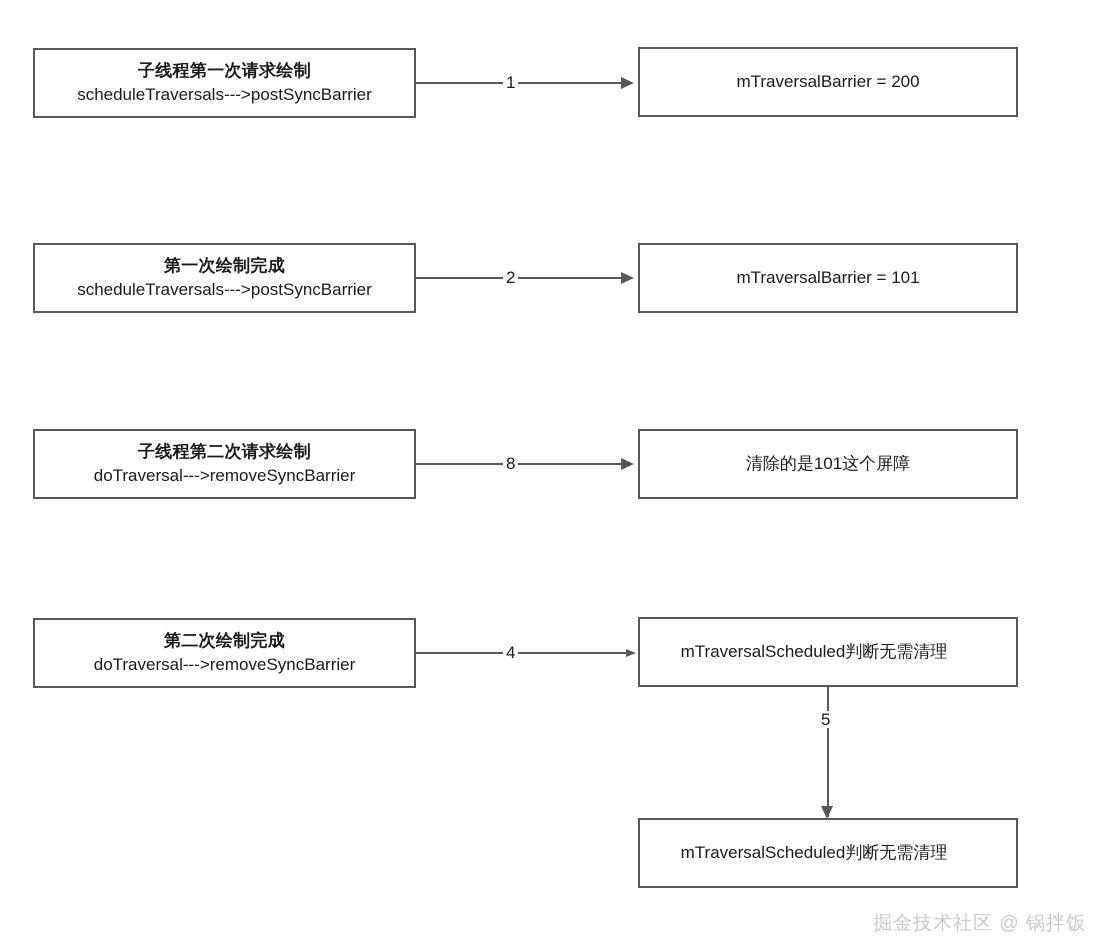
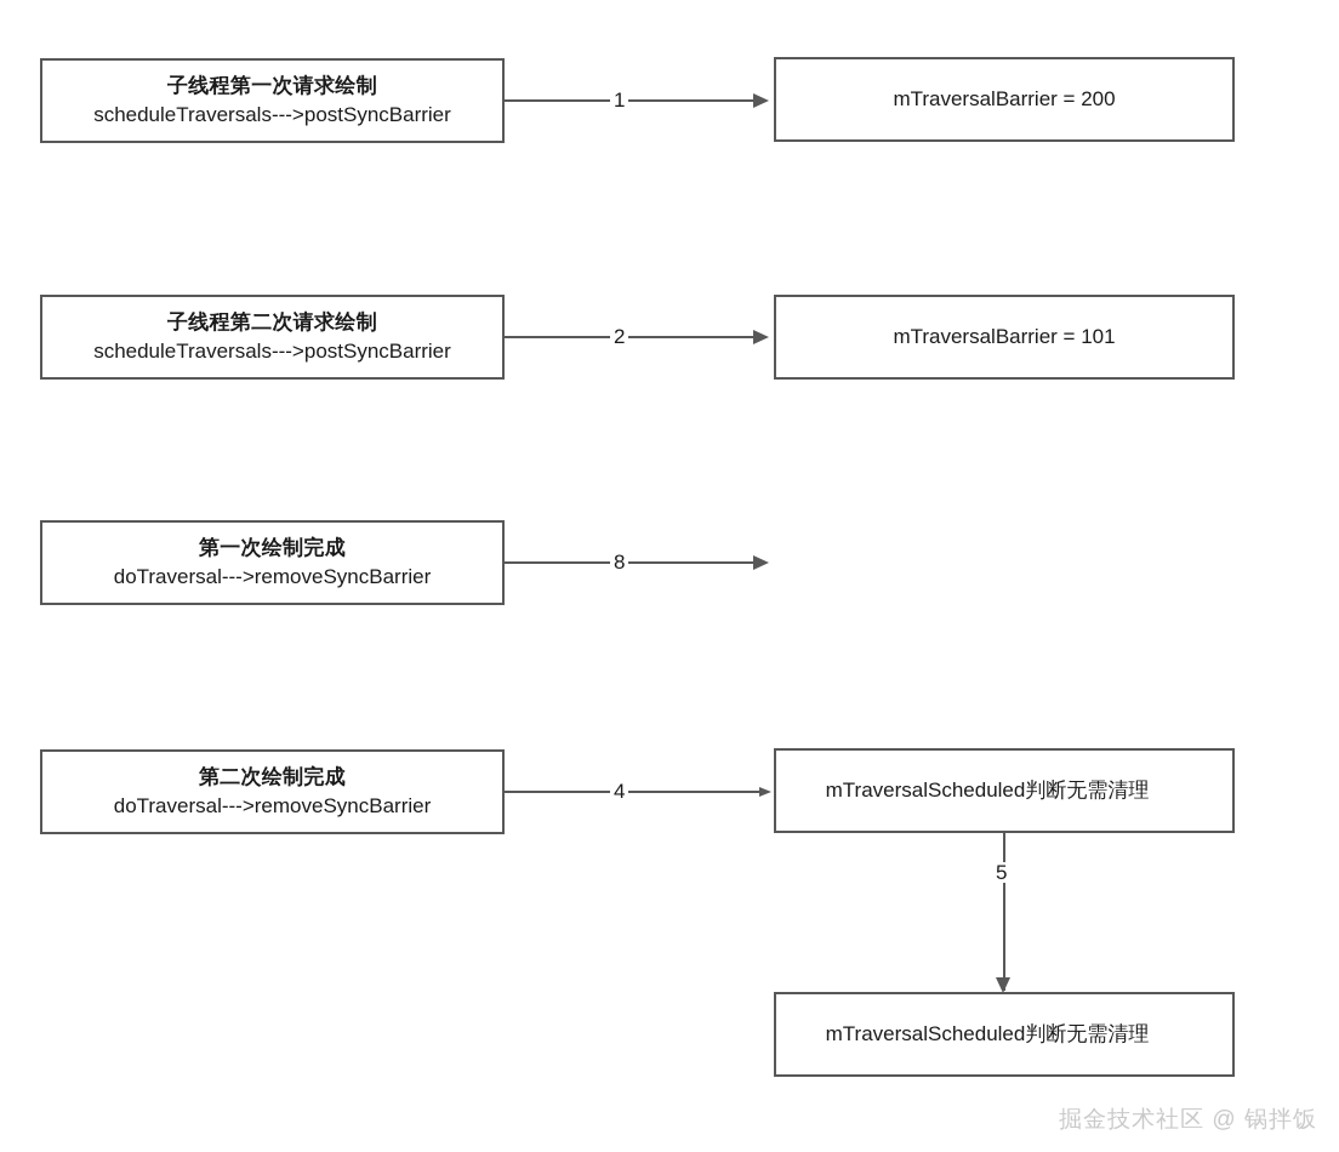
  子线程第一次请求绘制
  scheduleTraversals--->postSyncBarrier
  1
  mTraversalBarrier = 200
- 第一次绘制完成
+ 子线程第二次请求绘制
  scheduleTraversals--->postSyncBarrier
  2
  mTraversalBarrier = 101
- 子线程第二次请求绘制
+ 第一次绘制完成
  doTraversal--->removeSyncBarrier
  8
- 清除的是101这个屏障
  第二次绘制完成
  doTraversal--->removeSyncBarrier
  4
  mTraversalScheduled判断无需清理
  5
  mTraversalScheduled判断无需清理
  掘金技术社区 @ 锅拌饭
